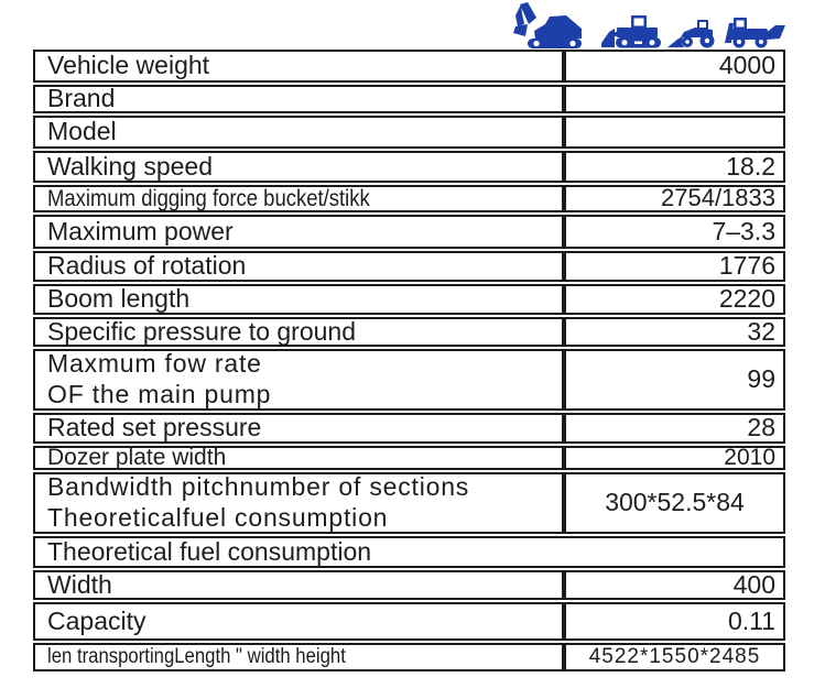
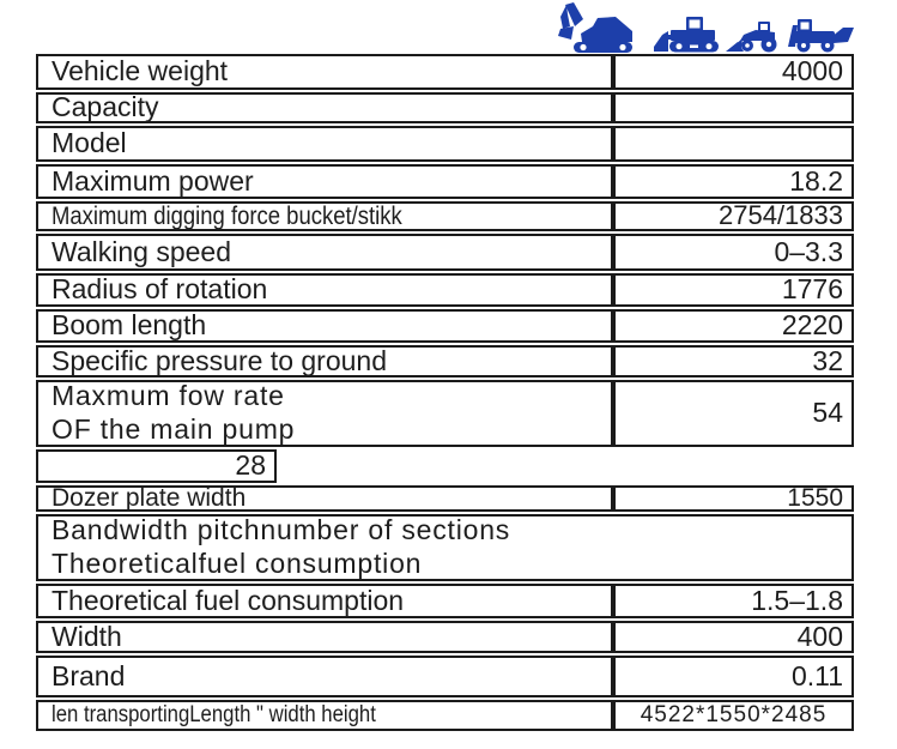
  Vehicle weight
  4000
- Brand
+ Capacity
  Model
- Walking speed
+ Maximum power
  18.2
  Maximum digging force bucket/stikk
  2754/1833
- Maximum power
+ Walking speed
- 7–3.3
+ 0–3.3
  Radius of rotation
  1776
  Boom length
  2220
  Specific pressure to ground
  32
  Maxmum fow rate
  OF the main pump
- 99
+ 54
- Rated set pressure
  28
  Dozer plate width
- 2010
+ 1550
  Bandwidth pitchnumber of sections
  Theoreticalfuel consumption
- 300*52.5*84
  Theoretical fuel consumption
+ 1.5–1.8
  Width
  400
- Capacity
+ Brand
  0.11
  len transportingLength " width height
  4522*1550*2485
